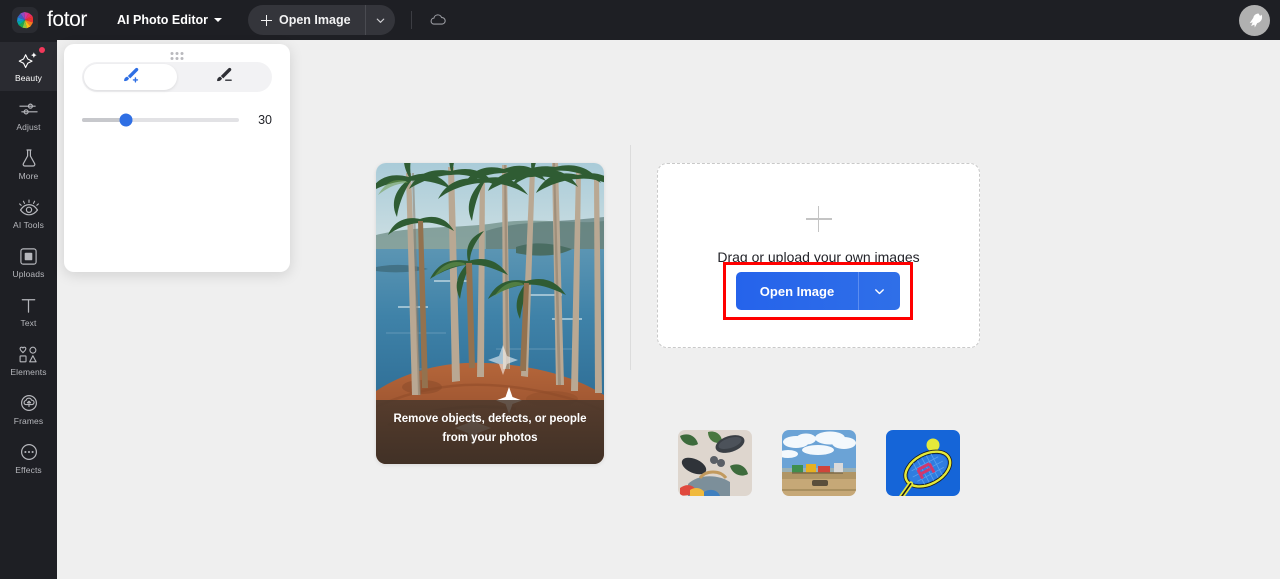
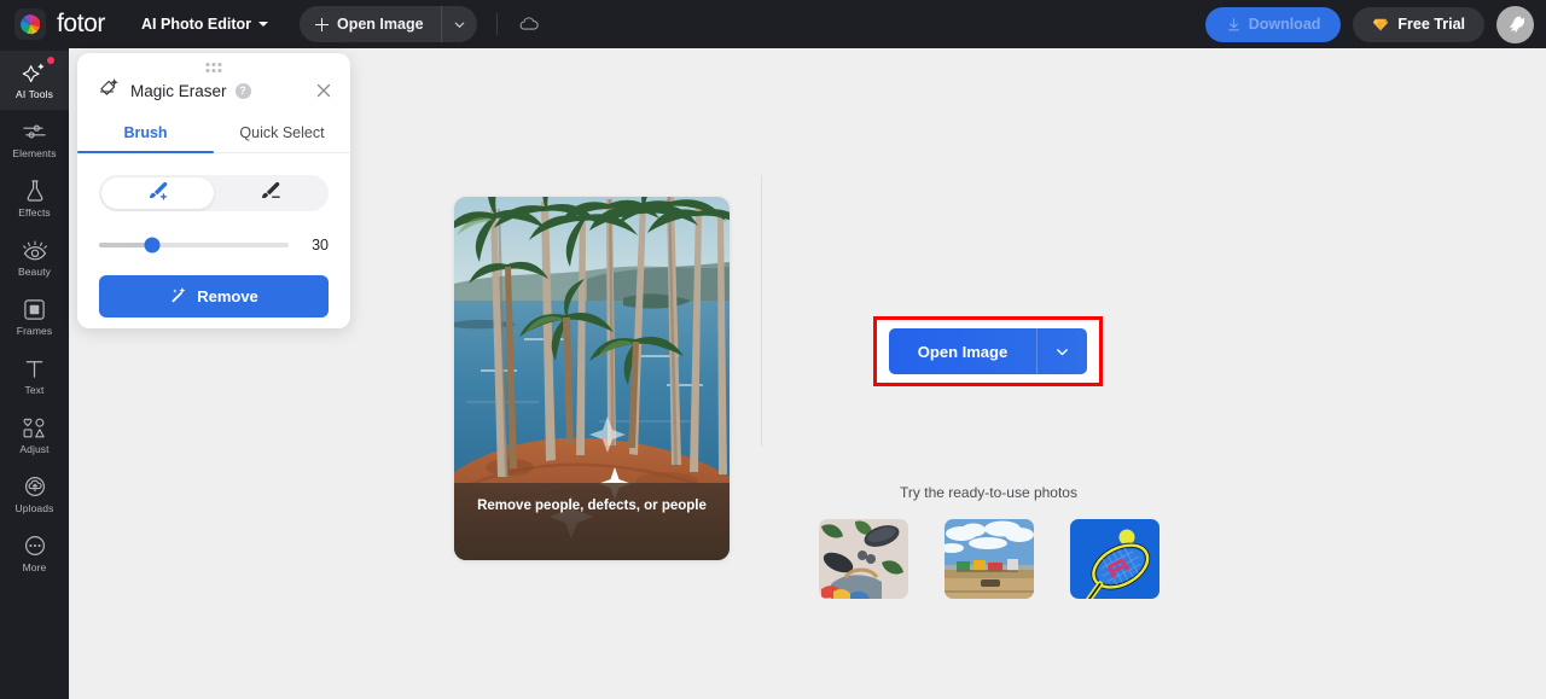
  fotor
  AI Photo Editor
  Open Image
+ Download
+ Free Trial
- Beauty
+ AI Tools
- Adjust
+ Elements
- More
+ Effects
- AI Tools
+ Beauty
- Uploads
+ Frames
  Text
- Elements
+ Adjust
- Frames
+ Uploads
- Effects
+ More
- Remove objects, defects, or people
+ Remove people, defects, or people
- from your photos
- Drag or upload your own images
  Open Image
+ Try the ready-to-use photos
+ Magic Eraser
+ ?
+ Brush
+ Quick Select
  30
+ Remove
